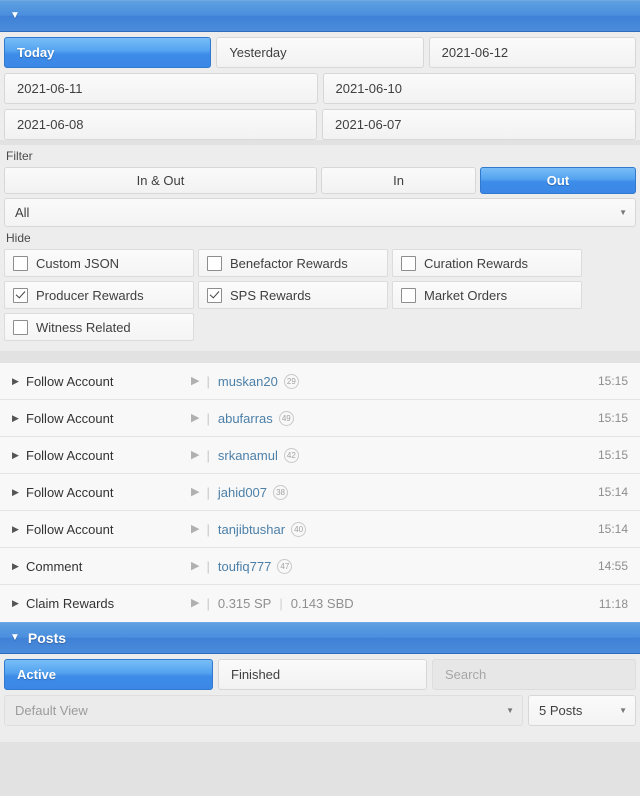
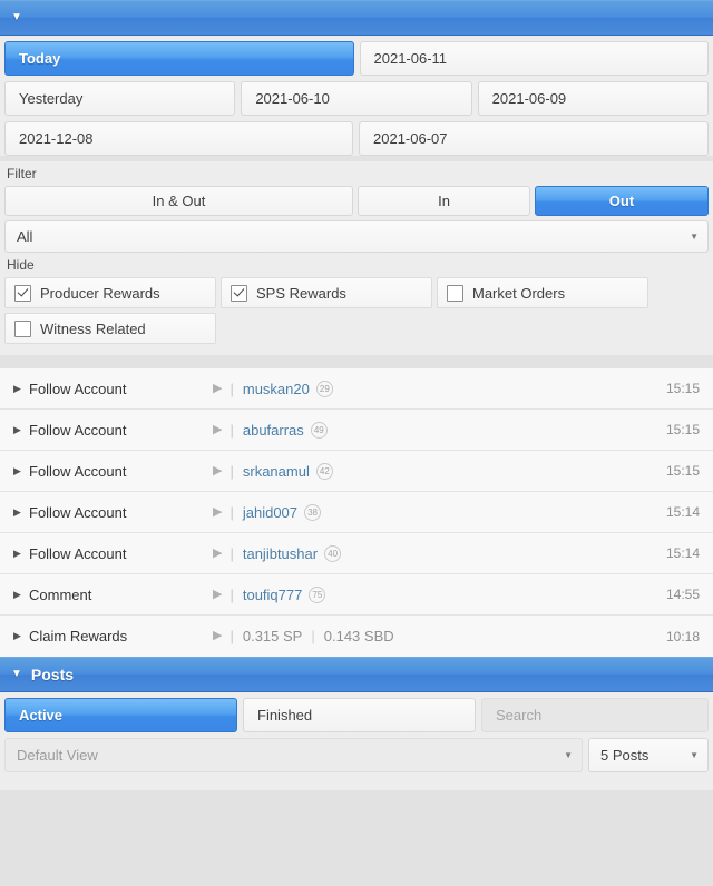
  ▼
  Today
- Yesterday
+ 2021-06-11
- 2021-06-12
- 2021-06-11
+ Yesterday
  2021-06-10
+ 2021-06-09
- 2021-06-08
+ 2021-12-08
  2021-06-07
  Filter
  In & Out
  In
  Out
  All
  ▼
  Hide
- Custom JSON
- Benefactor Rewards
- Curation Rewards
  Producer Rewards
  SPS Rewards
  Market Orders
  Witness Related
  ▶
  Follow Account
  ▶
  |
  muskan20
  29
  15:15
  ▶
  Follow Account
  ▶
  |
  abufarras
  49
  15:15
  ▶
  Follow Account
  ▶
  |
  srkanamul
  42
  15:15
  ▶
  Follow Account
  ▶
  |
  jahid007
  38
  15:14
  ▶
  Follow Account
  ▶
  |
  tanjibtushar
  40
  15:14
  ▶
  Comment
  ▶
  |
  toufiq777
- 47
+ 75
  14:55
  ▶
  Claim Rewards
  ▶
  |
  0.315 SP
  |
  0.143 SBD
- 11:18
+ 10:18
  ▼
  Posts
  Active
  Finished
  Search
  Default View
  ▼
  5 Posts
  ▼
